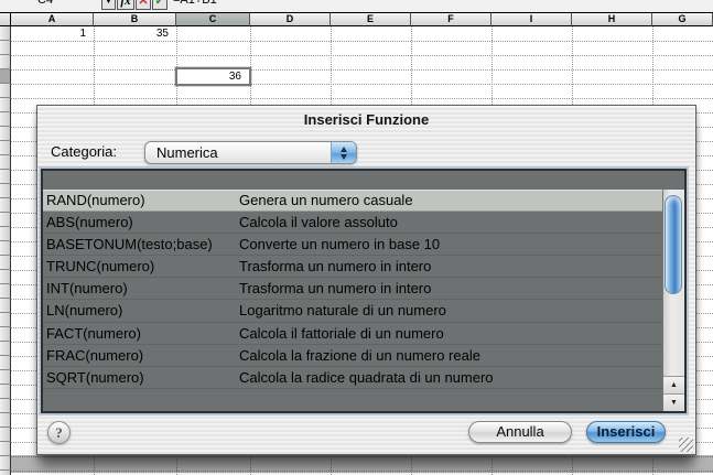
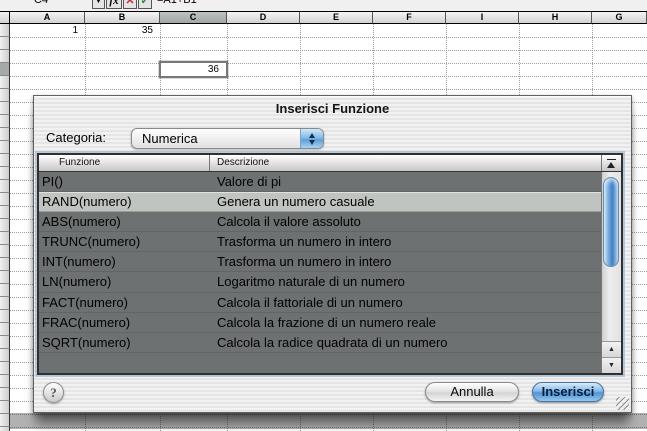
  C4
  fx
  ✕
  ✓
  =A1+B1
  1
  35
  36
  A
  B
  C
  D
  E
  F
  I
  H
  G
  Inserisci Funzione
  Categoria:
  Numerica
+ Funzione
+ Descrizione
+ PI()
+ Valore di pi
  RAND(numero)
  Genera un numero casuale
  ABS(numero)
  Calcola il valore assoluto
- BASETONUM(testo;base)
- Converte un numero in base 10
  TRUNC(numero)
  Trasforma un numero in intero
  INT(numero)
  Trasforma un numero in intero
  LN(numero)
  Logaritmo naturale di un numero
  FACT(numero)
  Calcola il fattoriale di un numero
  FRAC(numero)
  Calcola la frazione di un numero reale
  SQRT(numero)
  Calcola la radice quadrata di un numero
  ?
  Annulla
  Inserisci
